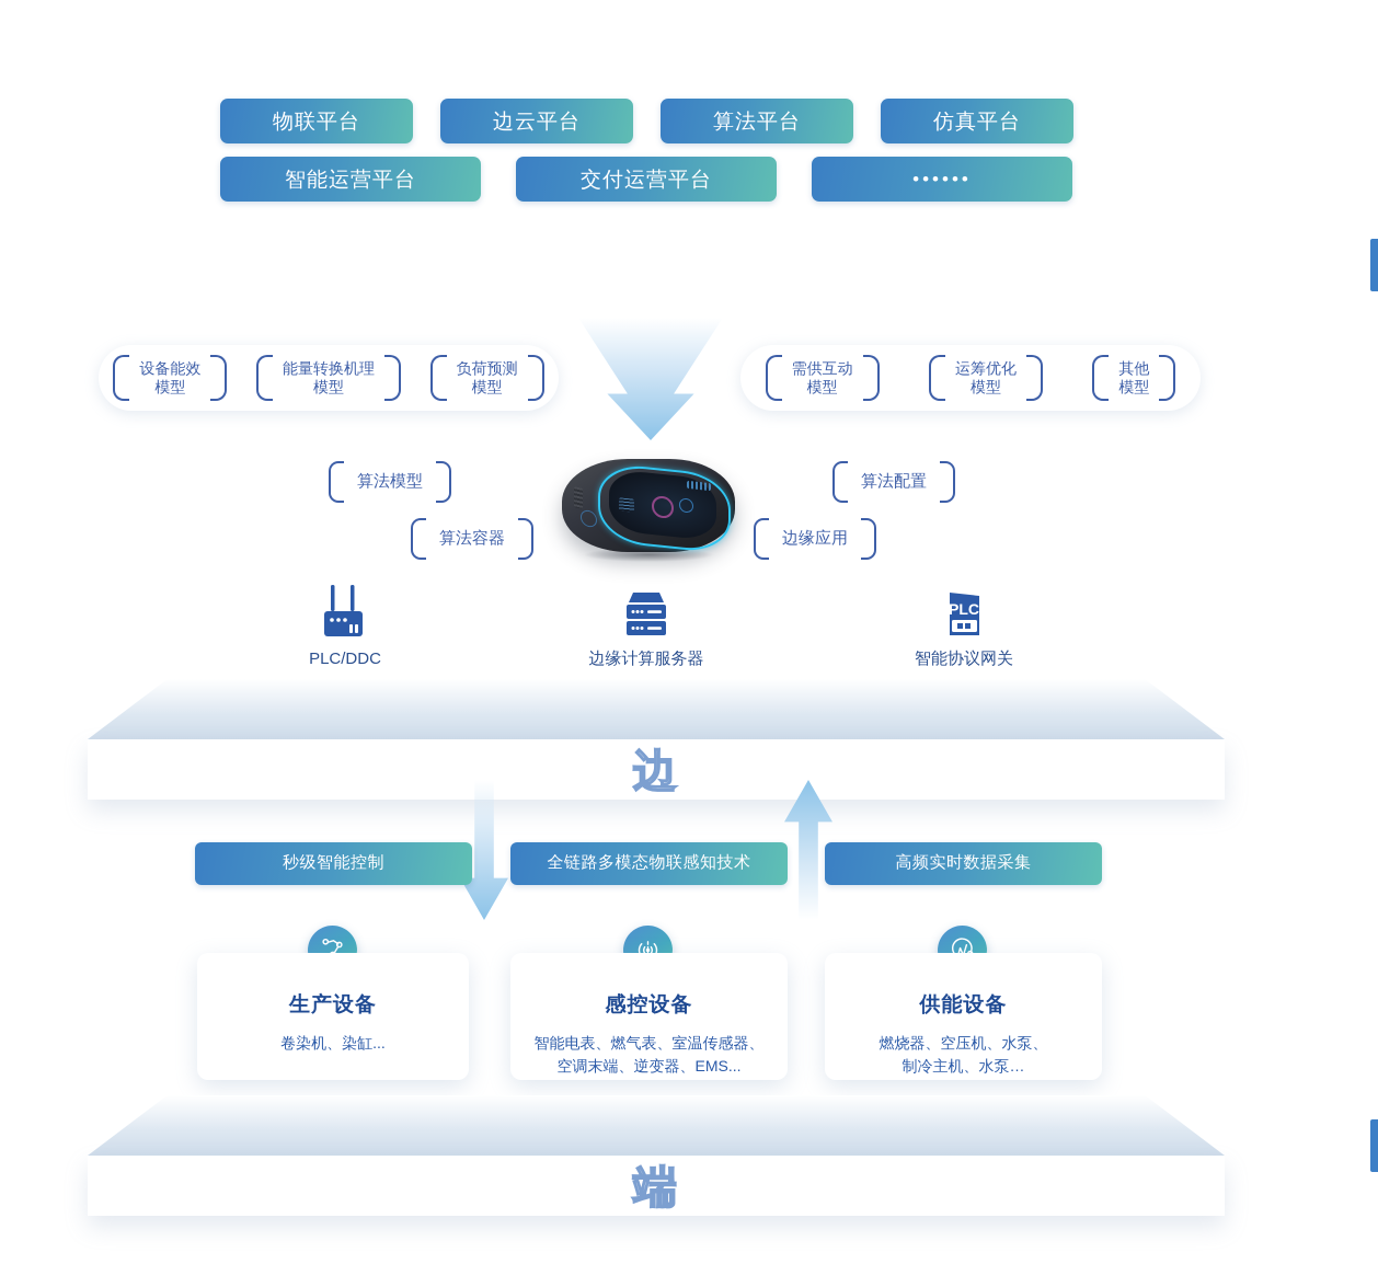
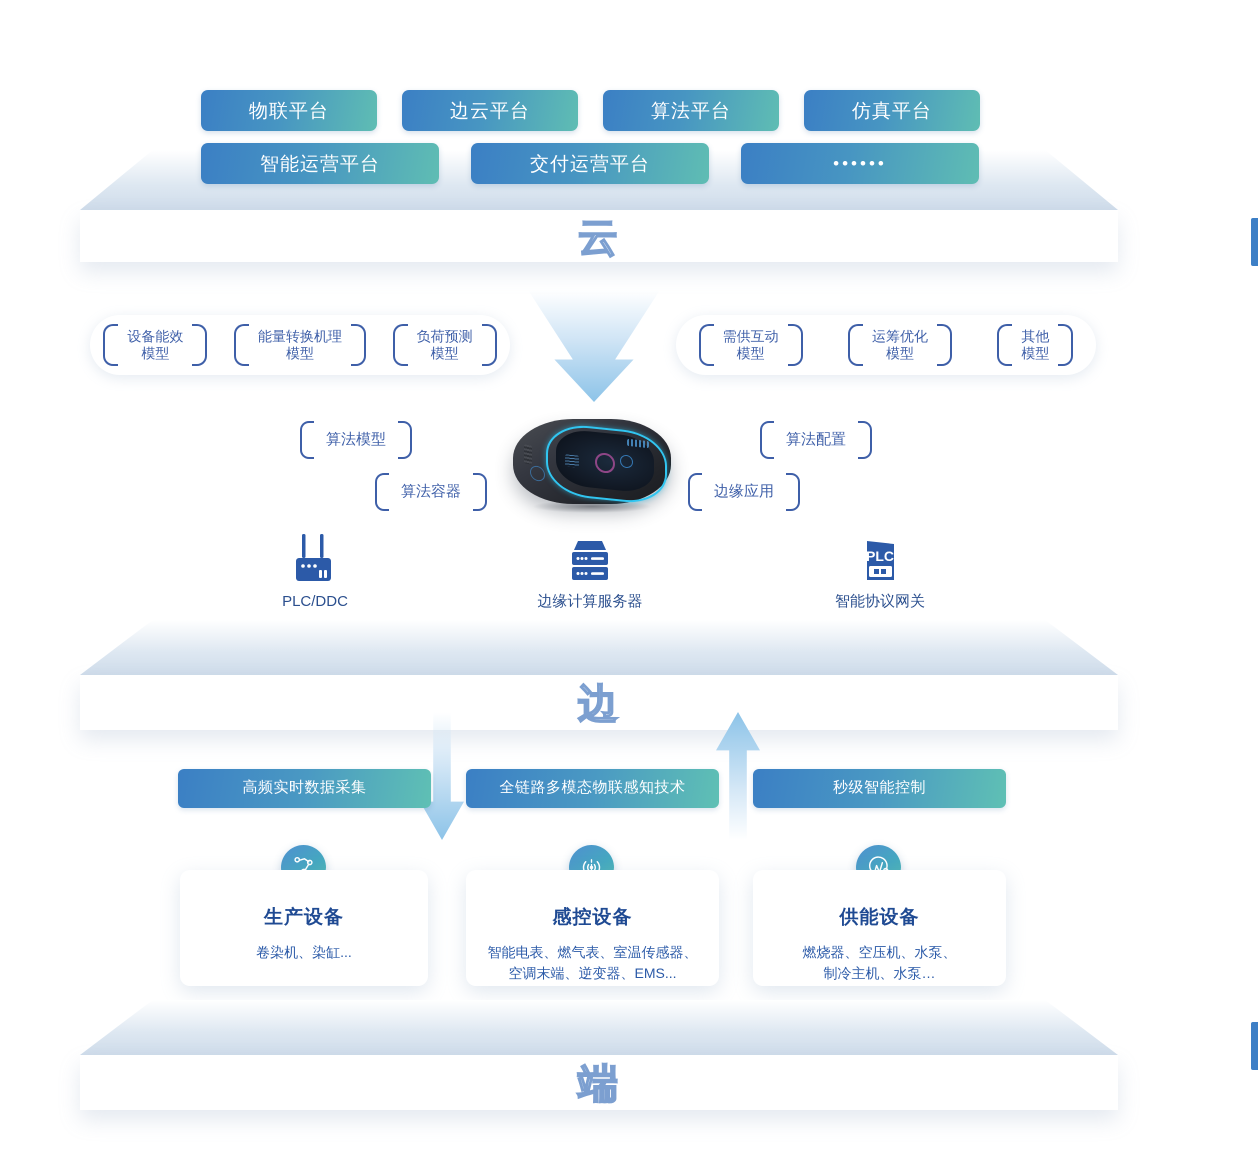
+ 云
  物联平台
  边云平台
  算法平台
  仿真平台
  智能运营平台
  交付运营平台
  ••••••
  设备能效
  模型
  能量转换机理
  模型
  负荷预测
  模型
  需供互动
  模型
  运筹优化
  模型
  其他
  模型
  算法模型
  算法容器
  算法配置
  边缘应用
  边
  PLC/DDC
  边缘计算服务器
  PLC
  智能协议网关
- 秒级智能控制
+ 高频实时数据采集
  全链路多模态物联感知技术
- 高频实时数据采集
+ 秒级智能控制
  生产设备
  卷染机、染缸...
  感控设备
  智能电表、燃气表、室温传感器、
  空调末端、逆变器、EMS...
  供能设备
  燃烧器、空压机、水泵、
  制冷主机、水泵…
  端
